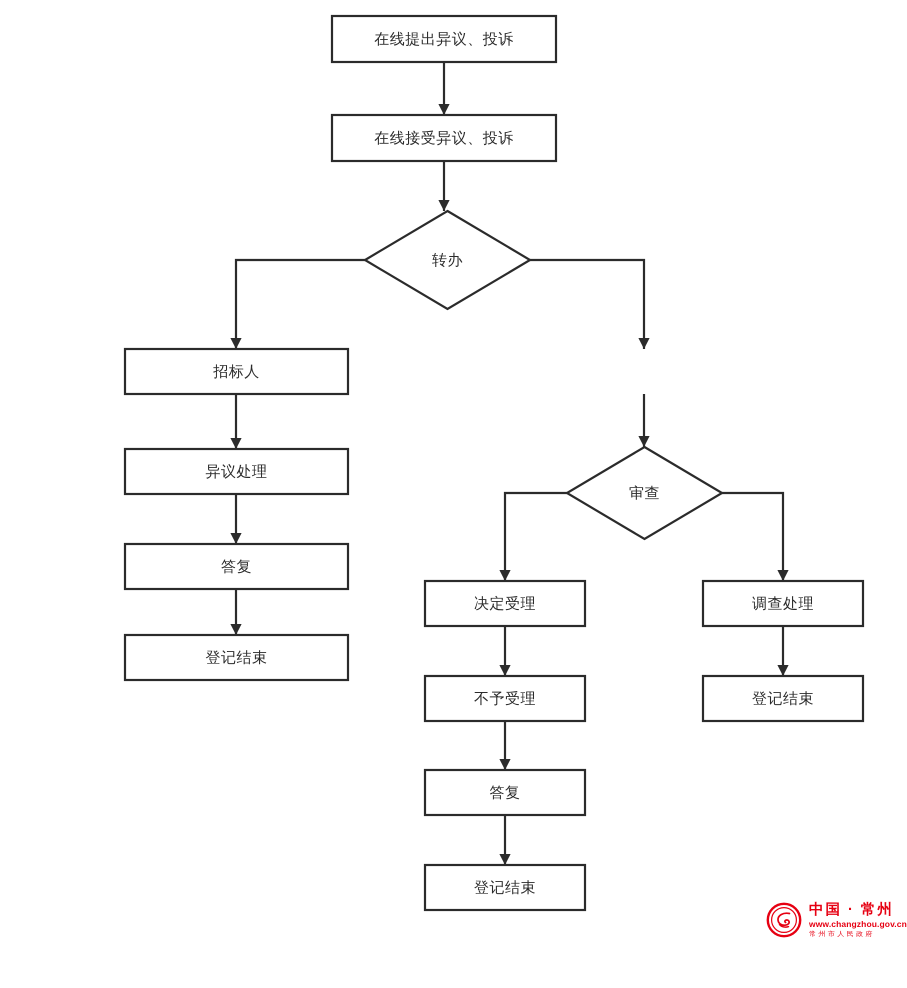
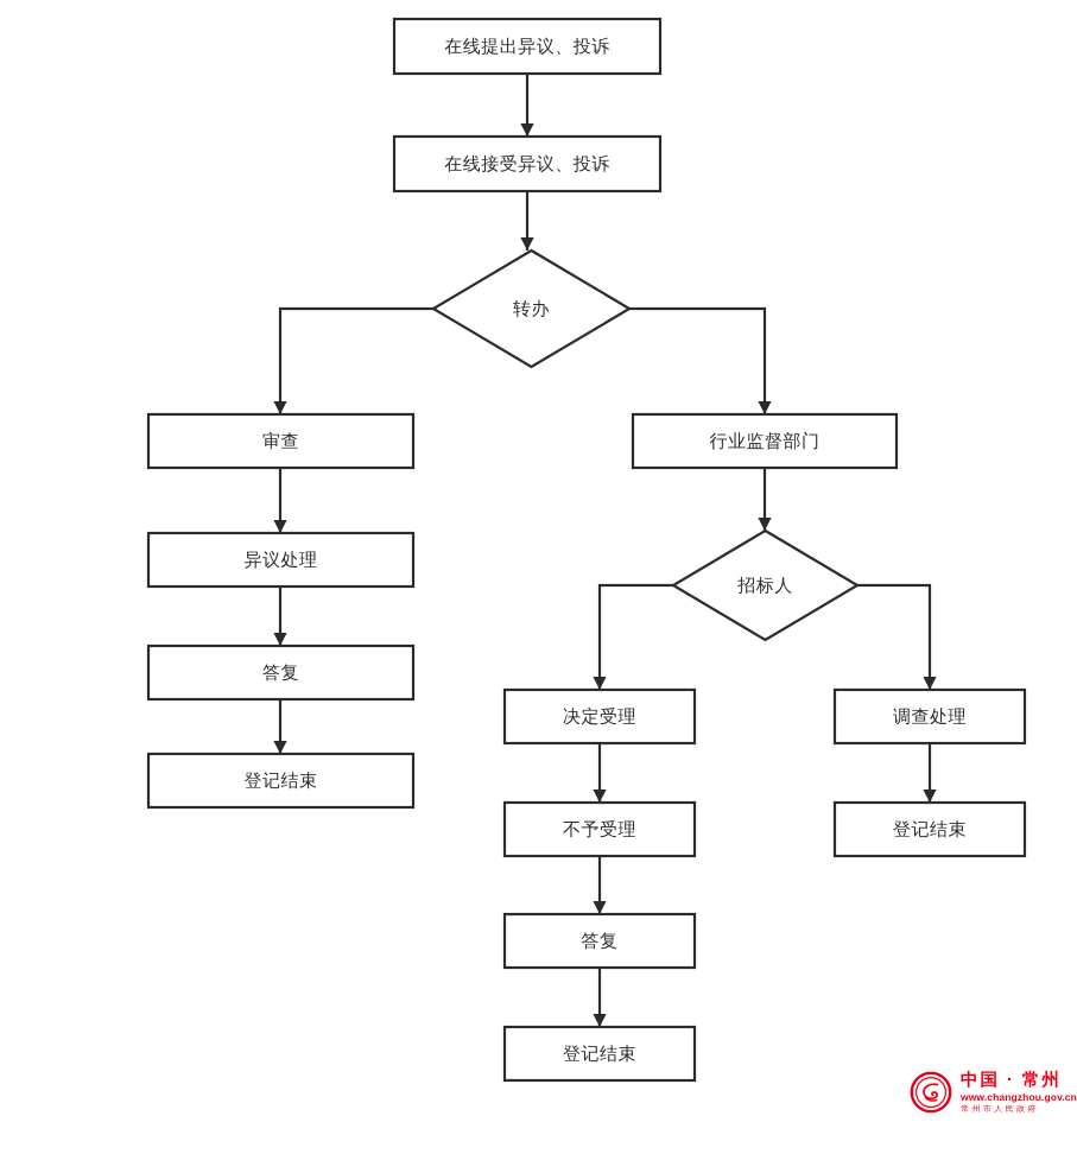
  在线提出异议、投诉
  在线接受异议、投诉
  转办
- 招标人
+ 审查
  异议处理
  答复
  登记结束
+ 行业监督部门
- 审查
+ 招标人
  决定受理
  不予受理
  答复
  登记结束
  调查处理
  登记结束
  中国 · 常州
  www.changzhou.gov.cn
